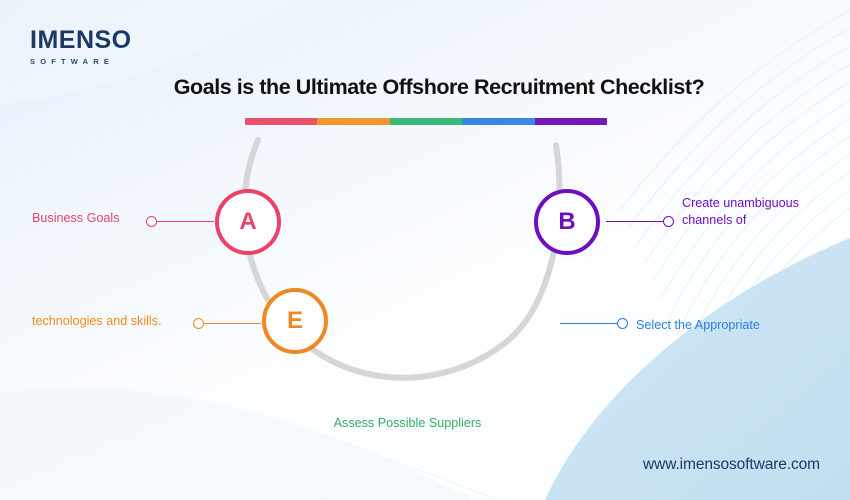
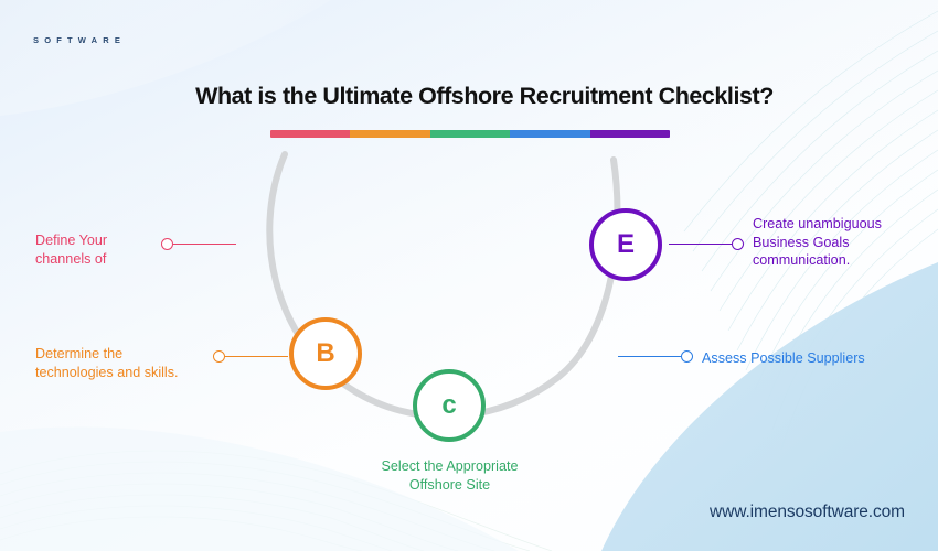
- IMENSO
  SOFTWARE
- Goals is the Ultimate Offshore Recruitment Checklist?
+ What is the Ultimate Offshore Recruitment Checklist?
- A
- E
+ B
+ c
- B
+ E
+ Define Your
- Business Goals
+ channels of
+ Determine the
  technologies and skills.
- Assess Possible Suppliers
+ Select the Appropriate
+ Offshore Site
- Select the Appropriate
+ Assess Possible Suppliers
  Create unambiguous
- channels of
+ Business Goals
+ communication.
  www.imensosoftware.com
